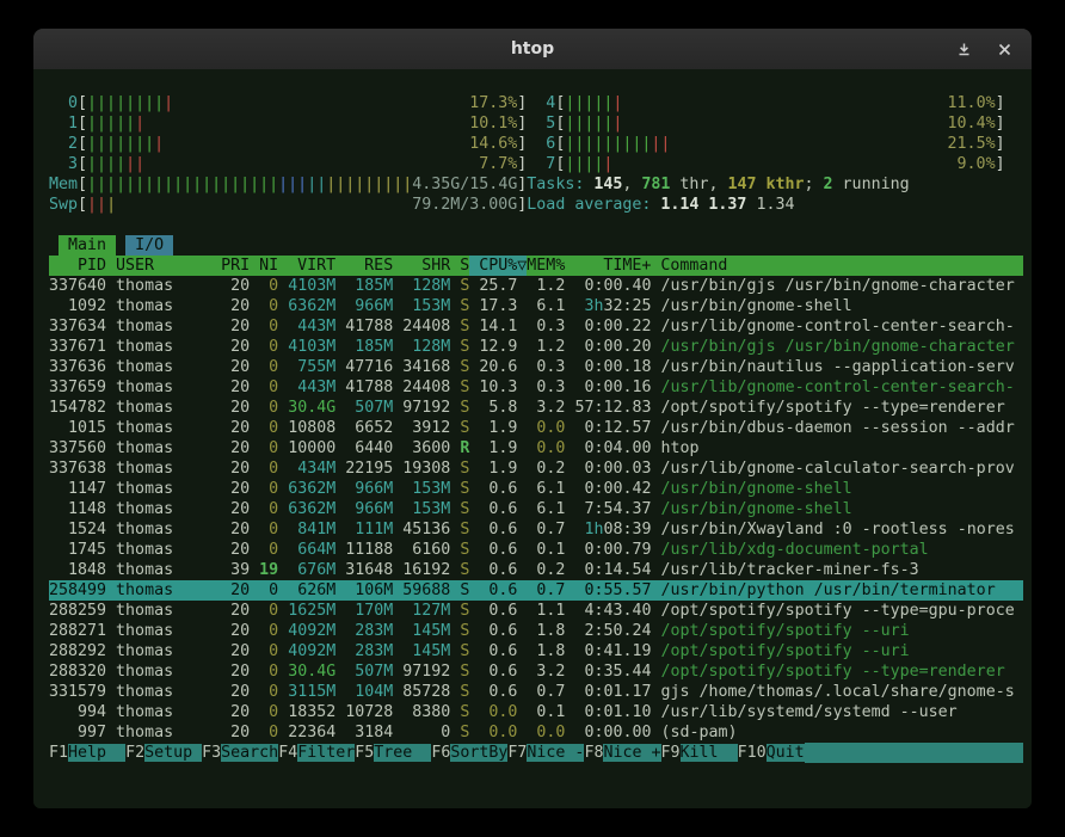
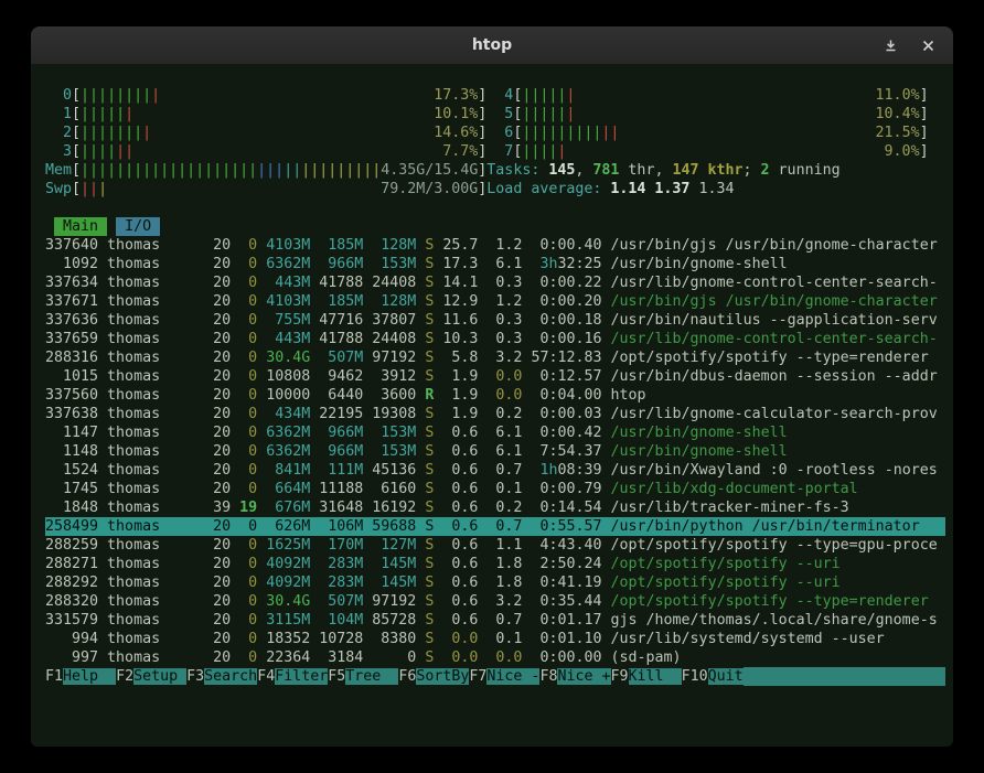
  htop
  0
  [
  |||||||||
  17.3%
  ]
  4
  [
  ||||||
  11.0%
  ]
  1
  [
  ||||||
  10.1%
  ]
  5
  [
  ||||||
  10.4%
  ]
  2
  [
  ||||||||
  14.6%
  ]
  6
  [
  |||||||||||
  21.5%
  ]
  3
  [
  ||||||
  7.7%
  ]
  7
  [
  |||||
  9.0%
  ]
  Mem
  [
  ||||||||||||||||||||||||||||||||||
  4.35G/15.4G
  ]
  Tasks: 145, 781 thr, 147 kthr; 2 running
  Swp
  [
  |||
  79.2M/3.00G
  ]
  Load average: 1.14 1.37 1.34
  Main
  I/O
- PID USER PRI NI VIRT RES SHR S
- CPU%▽
- MEM% TIME+ Command
  337640
  thomas
  20
  0
  4103M
  185M
  128M
  S
  25.7
  1.2
  0:00.40
  /usr/bin/gjs /usr/bin/gnome-character
  1092
  thomas
  20
  0
  6362M
  966M
  153M
  S
  17.3
  6.1
  3h
  32:25
  /usr/bin/gnome-shell
  337634
  thomas
  20
  0
  443M
  41788
  24408
  S
  14.1
  0.3
  0:00.22
  /usr/lib/gnome-control-center-search-
  337671
  thomas
  20
  0
  4103M
  185M
  128M
  S
  12.9
  1.2
  0:00.20
  /usr/bin/gjs /usr/bin/gnome-character
  337636
  thomas
  20
  0
  755M
  47716
- 34168
+ 37807
  S
- 20.6
+ 11.6
  0.3
  0:00.18
  /usr/bin/nautilus --gapplication-serv
  337659
  thomas
  20
  0
  443M
  41788
  24408
  S
  10.3
  0.3
  0:00.16
  /usr/lib/gnome-control-center-search-
- 154782
+ 288316
  thomas
  20
  0
  30.4G
  507M
  97192
  S
  5.8
  3.2
  57:12.83
  /opt/spotify/spotify --type=renderer
  1015
  thomas
  20
  0
  10808
- 6652
+ 9462
  3912
  S
  1.9
  0.0
  0:12.57
  /usr/bin/dbus-daemon --session --addr
  337560
  thomas
  20
  0
  10000
  6440
  3600
  R
  1.9
  0.0
  0:04.00
  htop
  337638
  thomas
  20
  0
  434M
  22195
  19308
  S
  1.9
  0.2
  0:00.03
  /usr/lib/gnome-calculator-search-prov
  1147
  thomas
  20
  0
  6362M
  966M
  153M
  S
  0.6
  6.1
  0:00.42
  /usr/bin/gnome-shell
  1148
  thomas
  20
  0
  6362M
  966M
  153M
  S
  0.6
  6.1
  7:54.37
  /usr/bin/gnome-shell
  1524
  thomas
  20
  0
  841M
  111M
  45136
  S
  0.6
  0.7
  1h
  08:39
  /usr/bin/Xwayland :0 -rootless -nores
  1745
  thomas
  20
  0
  664M
  11188
  6160
  S
  0.6
  0.1
  0:00.79
  /usr/lib/xdg-document-portal
  1848
  thomas
  39
  19
  676M
  31648
  16192
  S
  0.6
  0.2
  0:14.54
  /usr/lib/tracker-miner-fs-3
  258499
  thomas
  20
  0
  626M
  106M
  59688
  S
  0.6
  0.7
  0:55.57
  /usr/bin/python /usr/bin/terminator
  288259
  thomas
  20
  0
  1625M
  170M
  127M
  S
  0.6
  1.1
  4:43.40
  /opt/spotify/spotify --type=gpu-proce
  288271
  thomas
  20
  0
  4092M
  283M
  145M
  S
  0.6
  1.8
  2:50.24
  /opt/spotify/spotify --uri
  288292
  thomas
  20
  0
  4092M
  283M
  145M
  S
  0.6
  1.8
  0:41.19
  /opt/spotify/spotify --uri
  288320
  thomas
  20
  0
  30.4G
  507M
  97192
  S
  0.6
  3.2
  0:35.44
  /opt/spotify/spotify --type=renderer
  331579
  thomas
  20
  0
  3115M
  104M
  85728
  S
  0.6
  0.7
  0:01.17
  gjs /home/thomas/.local/share/gnome-s
  994
  thomas
  20
  0
  18352
  10728
  8380
  S
  0.0
  0.1
  0:01.10
  /usr/lib/systemd/systemd --user
  997
  thomas
  20
  0
  22364
  3184
  0
  S
  0.0
  0.0
  0:00.00
  (sd-pam)
  F1Help
  F2Setup
  F3Search
  F4Filter
  F5Tree
  F6SortBy
  F7Nice -
  F8Nice +
  F9Kill
  F10Quit
